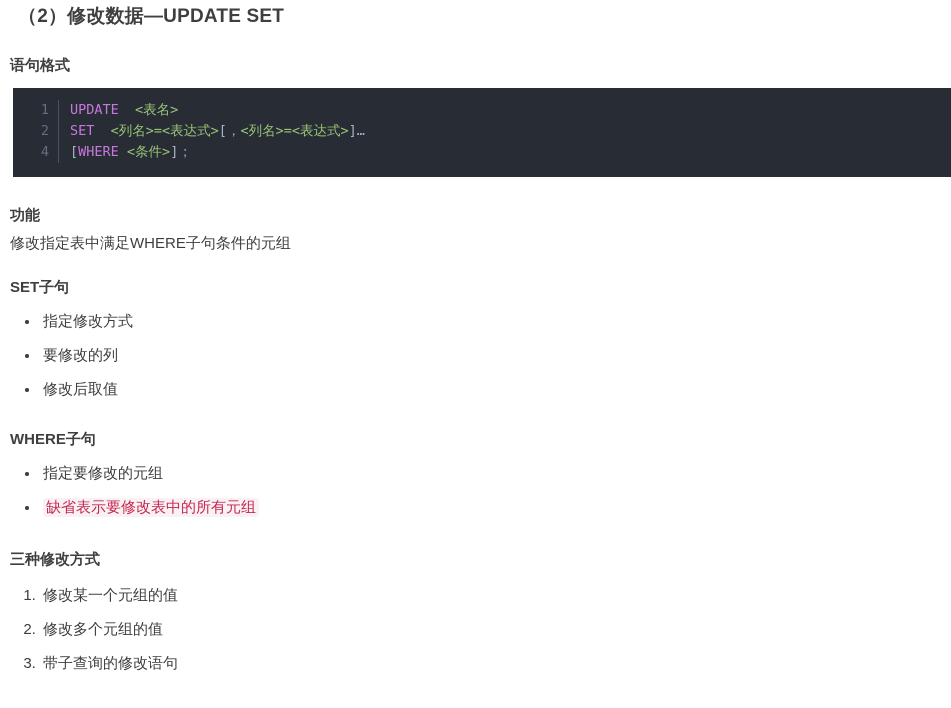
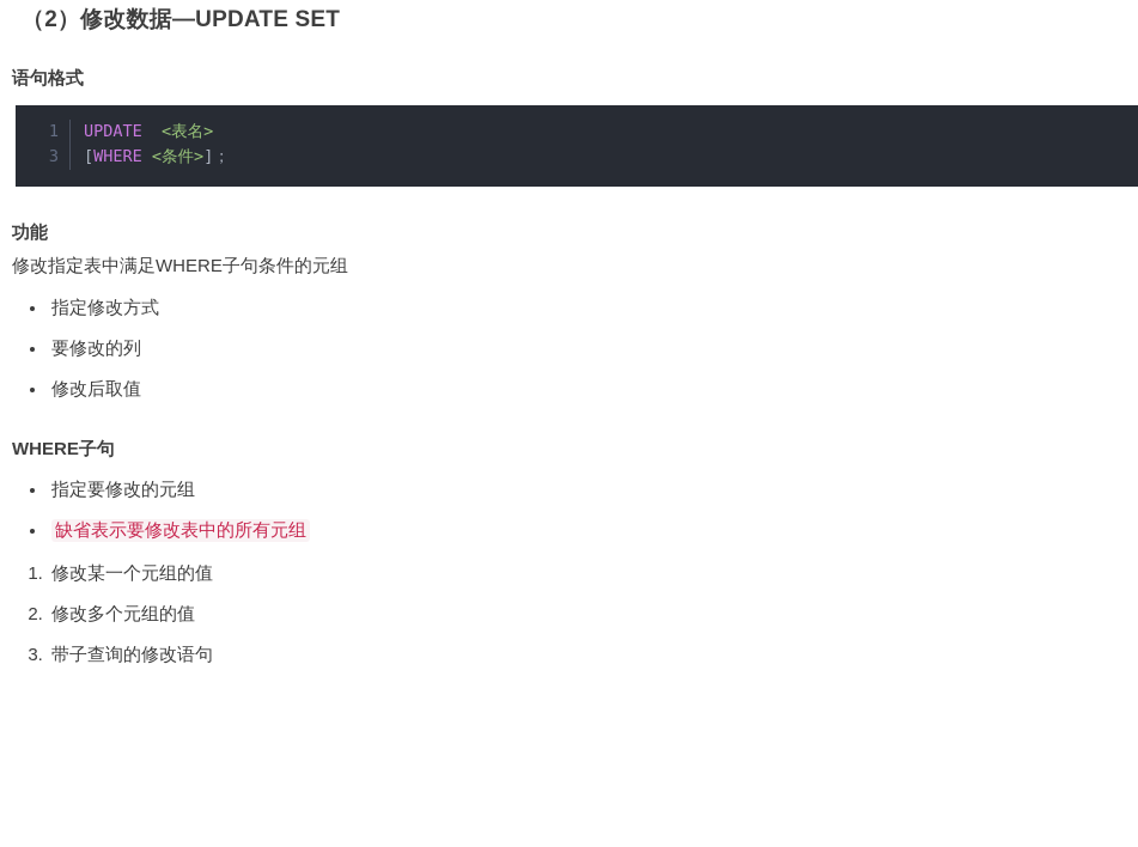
  （2）修改数据—UPDATE SET
  语句格式
  1
  UPDATE <表名>
- 2
- SET <列名>=<表达式>[，<列名>=<表达式>]…
- 4
+ 3
  [WHERE <条件>]；
  功能
  修改指定表中满足WHERE子句条件的元组
- SET子句
  指定修改方式
  要修改的列
  修改后取值
  WHERE子句
  指定要修改的元组
  缺省表示要修改表中的所有元组
- 三种修改方式
  修改某一个元组的值
  修改多个元组的值
  带子查询的修改语句
